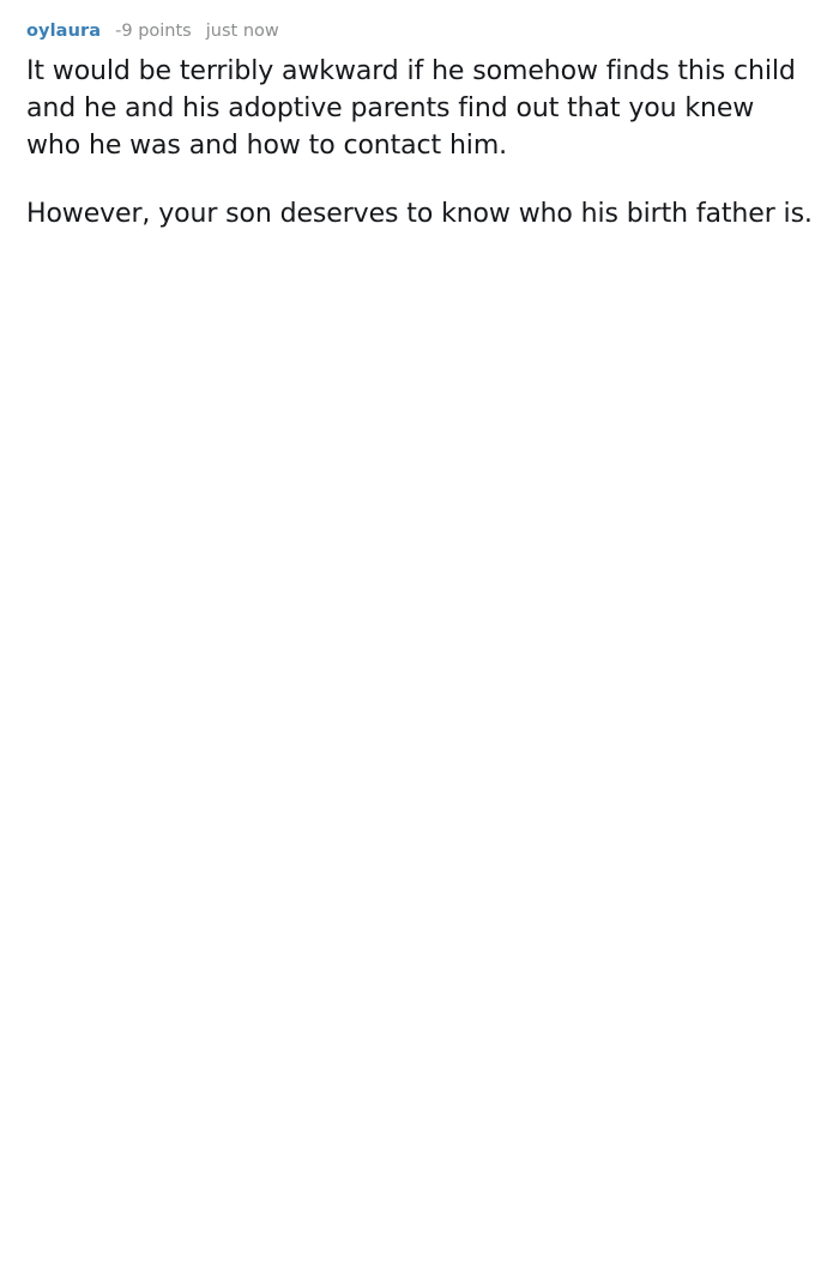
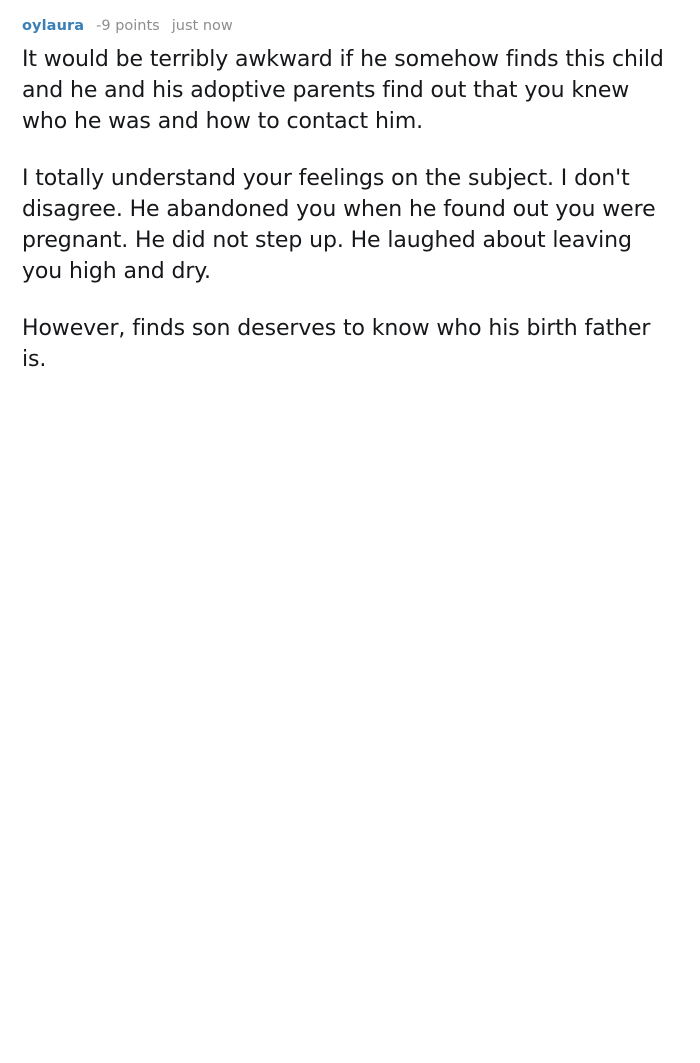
  oylaura
  -9 points
  just now
  It would be terribly awkward if he somehow finds this child and he and his adoptive parents find out that you knew who he was and how to contact him.
+ I totally understand your feelings on the subject. I don't disagree. He abandoned you when he found out you were pregnant. He did not step up. He laughed about leaving you high and dry.
- However, your son deserves to know who his birth father is.
+ However, finds son deserves to know who his birth father is.
